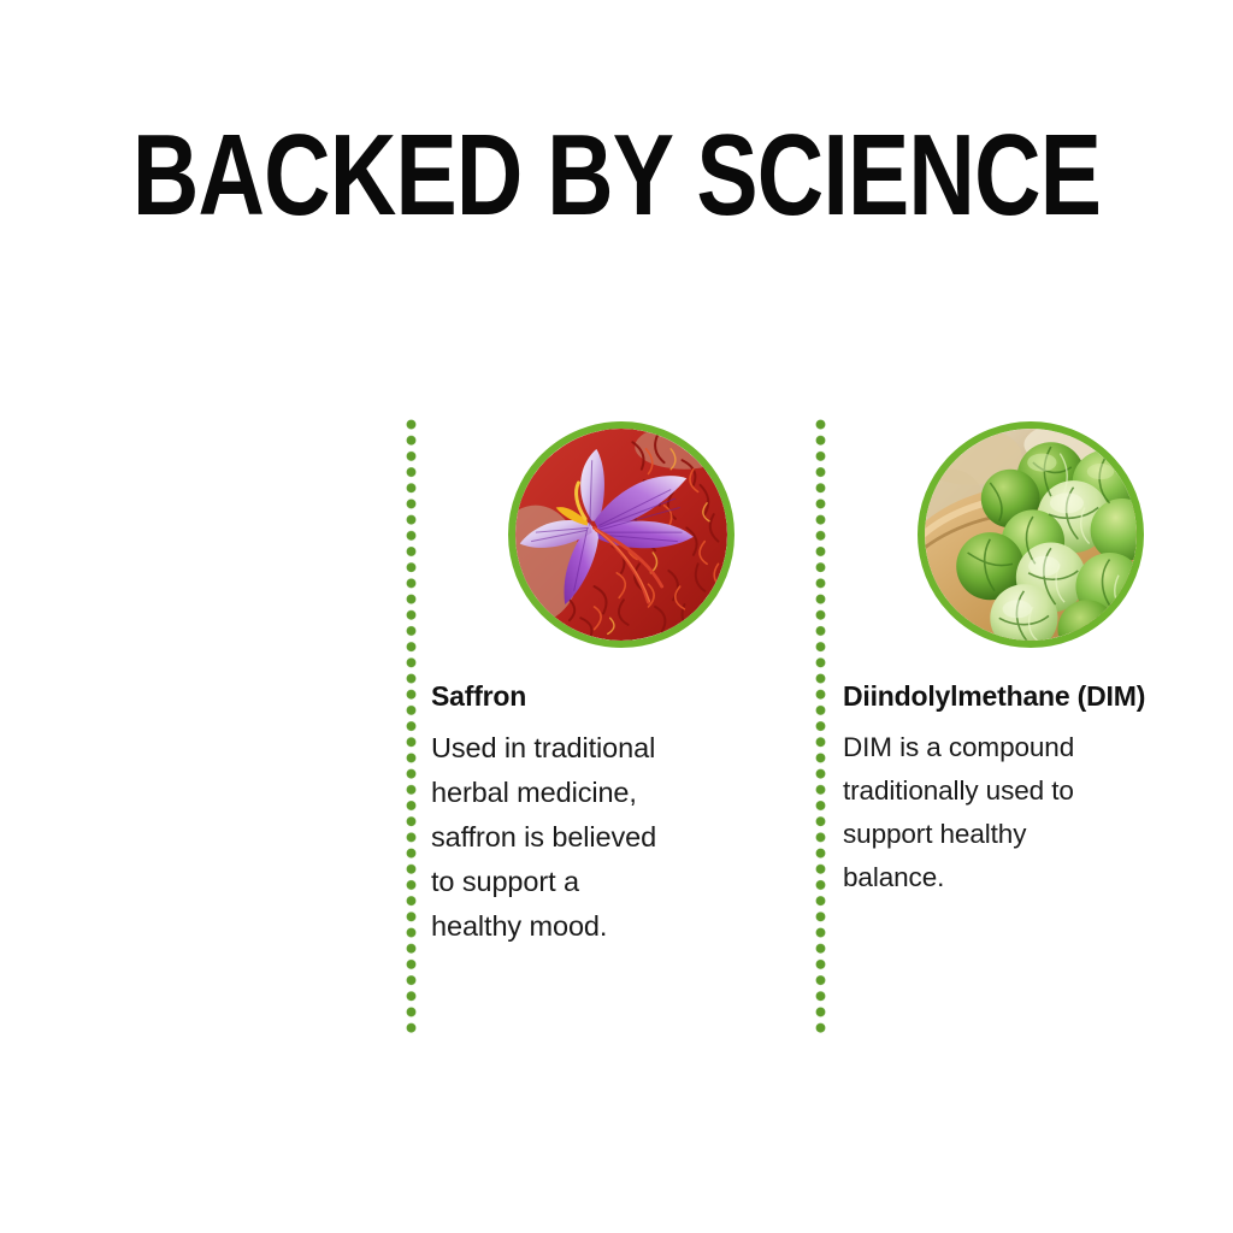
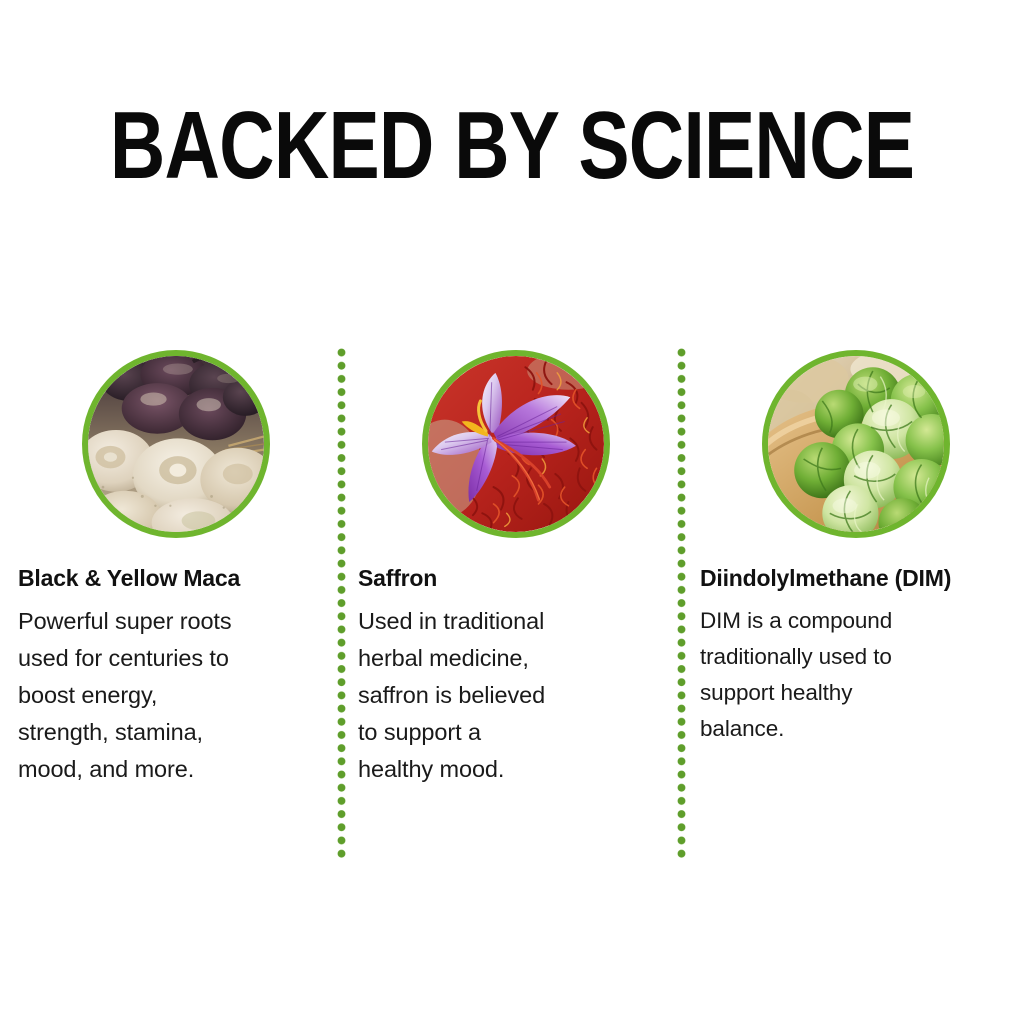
  BACKED BY SCIENCE
+ Black & Yellow Maca
+ Powerful super roots
+ used for centuries to
+ boost energy,
+ strength, stamina,
+ mood, and more.
  Saffron
  Used in traditional
  herbal medicine,
  saffron is believed
  to support a
  healthy mood.
  Diindolylmethane (DIM)
  DIM is a compound
  traditionally used to
  support healthy
  balance.
